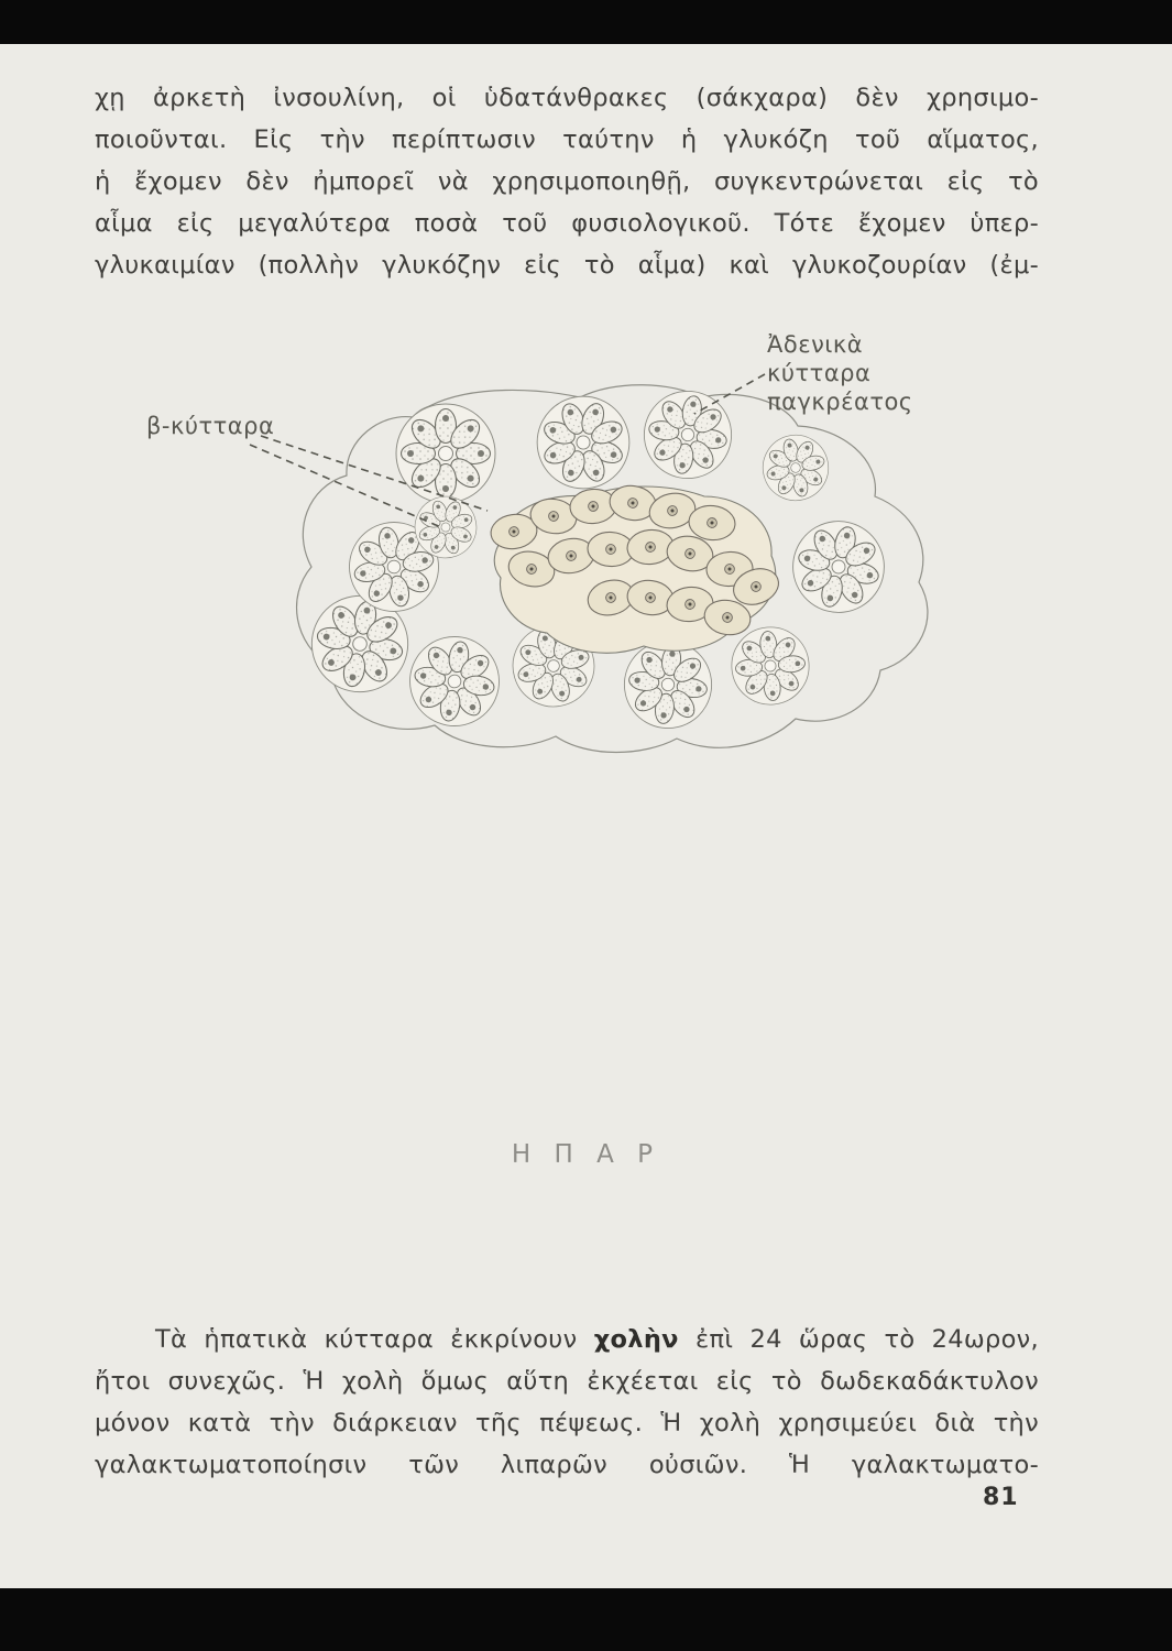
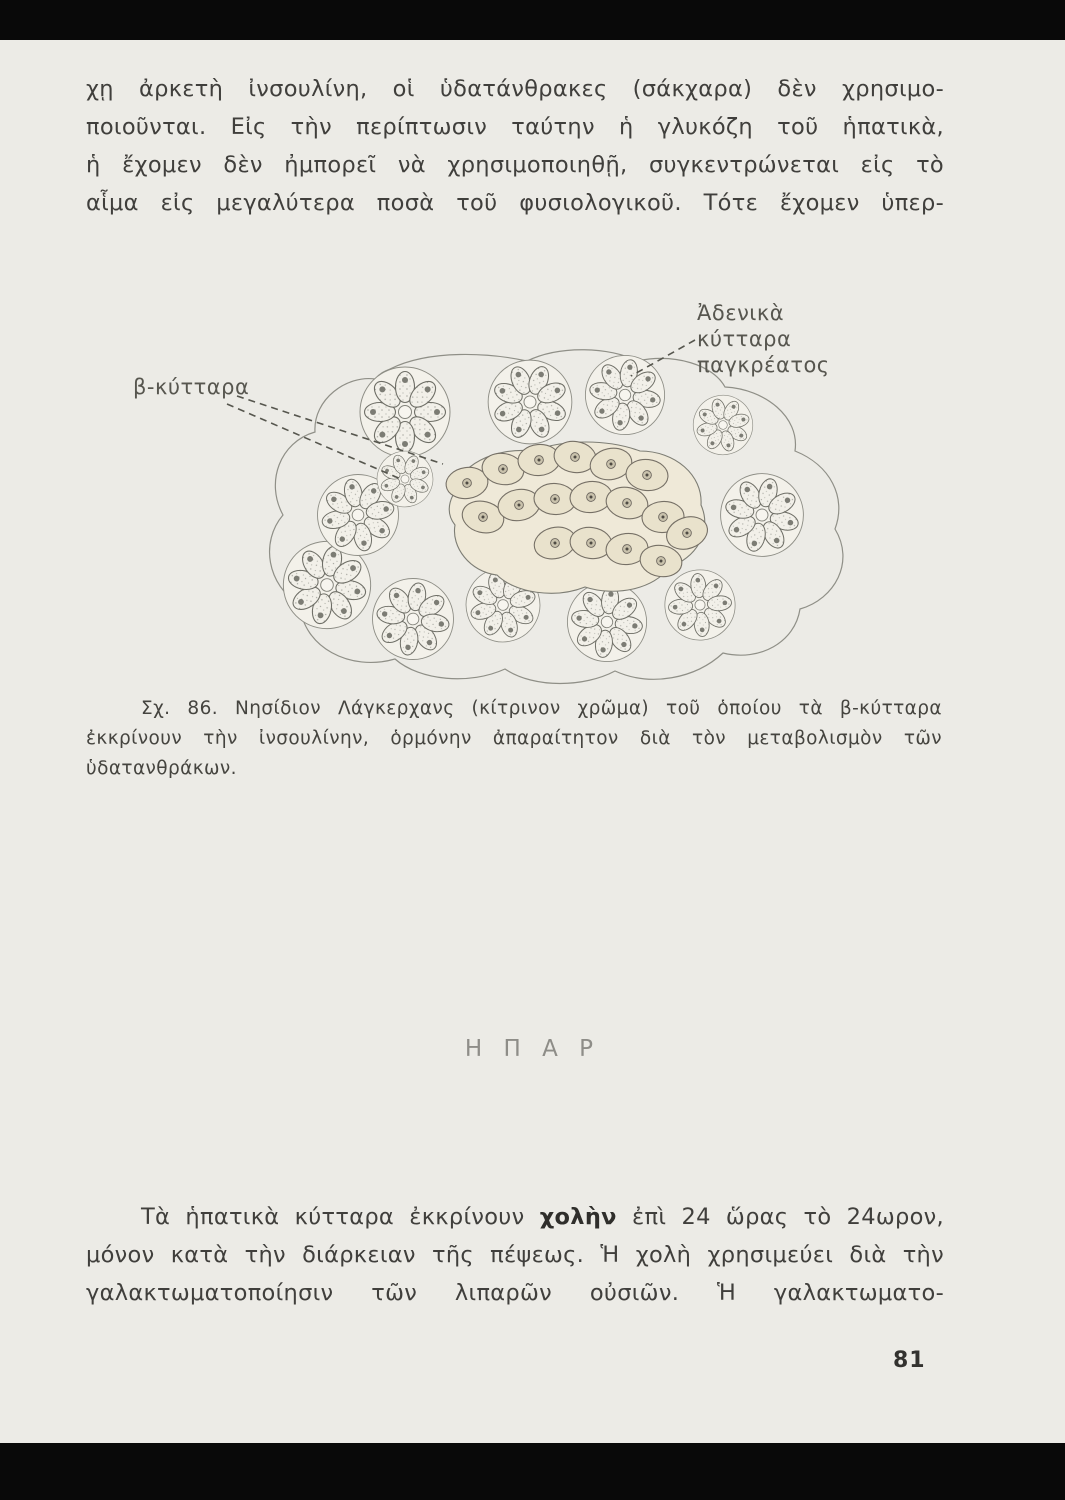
  χῃ ἀρκετὴ ἰνσουλίνη, οἱ ὑδατάνθρακες (σάκχαρα) δὲν χρησιμο-
- ποιοῦνται. Εἰς τὴν περίπτωσιν ταύτην ἡ γλυκόζη τοῦ αἵματος,
+ ποιοῦνται. Εἰς τὴν περίπτωσιν ταύτην ἡ γλυκόζη τοῦ ἡπατικὰ,
  ἡ ἔχομεν δὲν ἠμπορεῖ νὰ χρησιμοποιηθῇ, συγκεντρώνεται εἰς τὸ
  αἷμα εἰς μεγαλύτερα ποσὰ τοῦ φυσιολογικοῦ. Τότε ἔχομεν ὑπερ-
- γλυκαιμίαν (πολλὴν γλυκόζην εἰς τὸ αἷμα) καὶ γλυκοζουρίαν (ἐμ-
  β-κύτταρα
  Ἀδενικὰ
  κύτταρα
  παγκρέατος
+ Σχ. 86. Νησίδιον Λάγκερχανς (κίτρινον χρῶμα) τοῦ ὁποίου τὰ β-κύτταρα
+ ἐκκρίνουν τὴν ἰνσουλίνην, ὁρμόνην ἀπαραίτητον διὰ τὸν μεταβολισμὸν τῶν
+ ὑδατανθράκων.
  Η Π Α Ρ
  Τὰ ἡπατικὰ κύτταρα ἐκκρίνουν χολὴν ἐπὶ 24 ὥρας τὸ 24ωρον,
- ἤτοι συνεχῶς. Ἡ χολὴ ὅμως αὕτη ἐκχέεται εἰς τὸ δωδεκαδάκτυλον
  μόνον κατὰ τὴν διάρκειαν τῆς πέψεως. Ἡ χολὴ χρησιμεύει διὰ τὴν
  γαλακτωματοποίησιν τῶν λιπαρῶν οὐσιῶν. Ἡ γαλακτωματο-
  81
